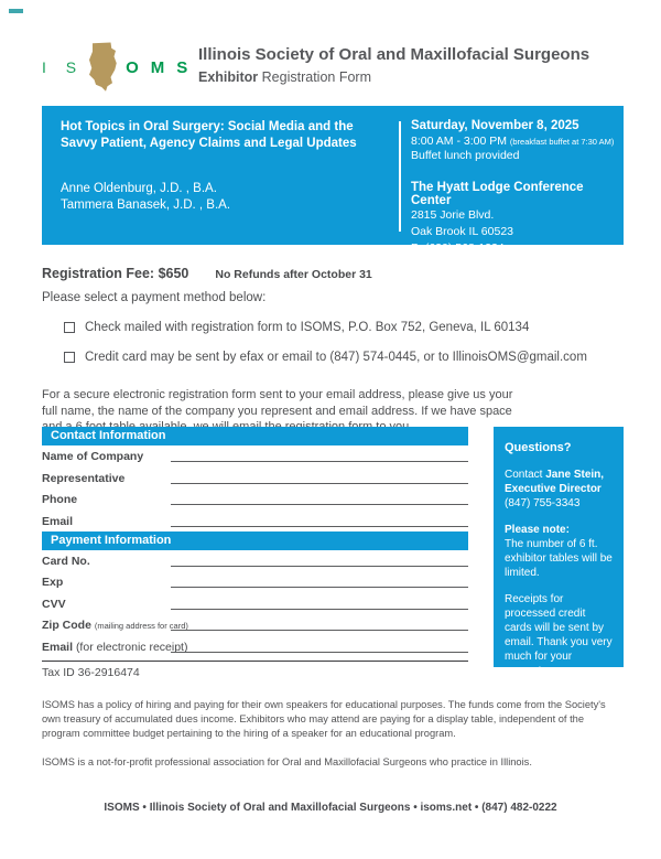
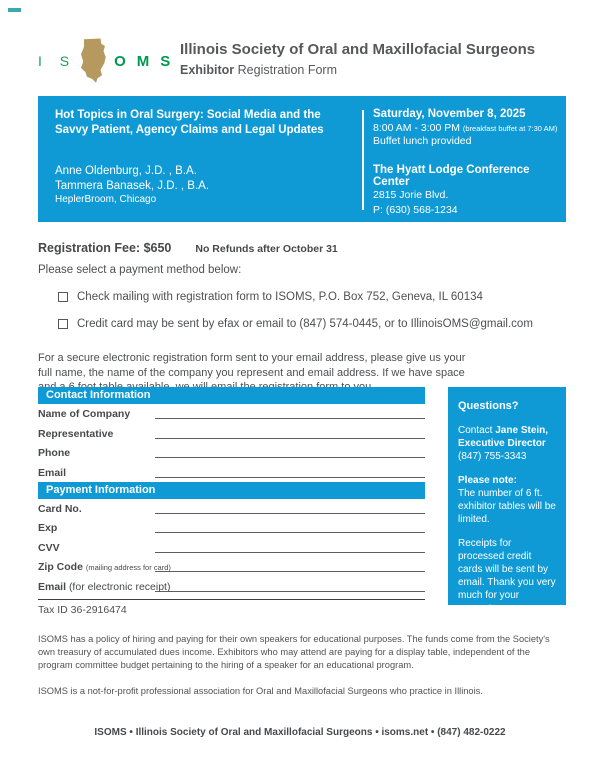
  I S
  OMS
  Illinois Society of Oral and Maxillofacial Surgeons
  Exhibitor Registration Form
  Hot Topics in Oral Surgery: Social Media and the Savvy Patient, Agency Claims and Legal Updates
  Anne Oldenburg, J.D. , B.A.
  Tammera Banasek, J.D. , B.A.
+ HeplerBroom, Chicago
  Saturday, November 8, 2025
  8:00 AM - 3:00 PM (breakfast buffet at 7:30 AM)
  Buffet lunch provided
  The Hyatt Lodge Conference Center
  2815 Jorie Blvd.
- Oak Brook IL 60523
  P: (630) 568-1234
  Registration Fee: $650
  No Refunds after October 31
  Please select a payment method below:
- Check mailed with registration form to ISOMS, P.O. Box 752, Geneva, IL 60134
+ Check mailing with registration form to ISOMS, P.O. Box 752, Geneva, IL 60134
  Credit card may be sent by efax or email to (847) 574-0445, or to IllinoisOMS@gmail.com
  For a secure electronic registration form sent to your email address, please give us your full name, the name of the company you represent and email address. If we have space
  Contact Information
  Name of Company
  Representative
  Phone
  Email
  Payment Information
  Card No.
  Exp
  CVV
  Zip Code (mailing address for card)
  Email (for electronic receipt)
  Tax ID 36-2916474
  Questions?
  Contact Jane Stein, Executive Director
  (847) 755-3343
  Please note:
  The number of 6 ft. exhibitor tables will be limited.
  Receipts for processed credit cards will be sent by email. Thank you very much for your support.
  ISOMS has a policy of hiring and paying for their own speakers for educational purposes. The funds come from the Society's own treasury of accumulated dues income. Exhibitors who may attend are paying for a display table, independent of the program committee budget pertaining to the hiring of a speaker for an educational program.
  ISOMS is a not-for-profit professional association for Oral and Maxillofacial Surgeons who practice in Illinois.
  ISOMS • Illinois Society of Oral and Maxillofacial Surgeons • isoms.net • (847) 482-0222
